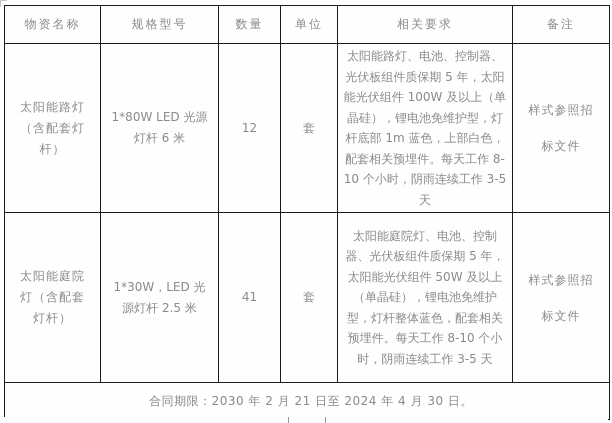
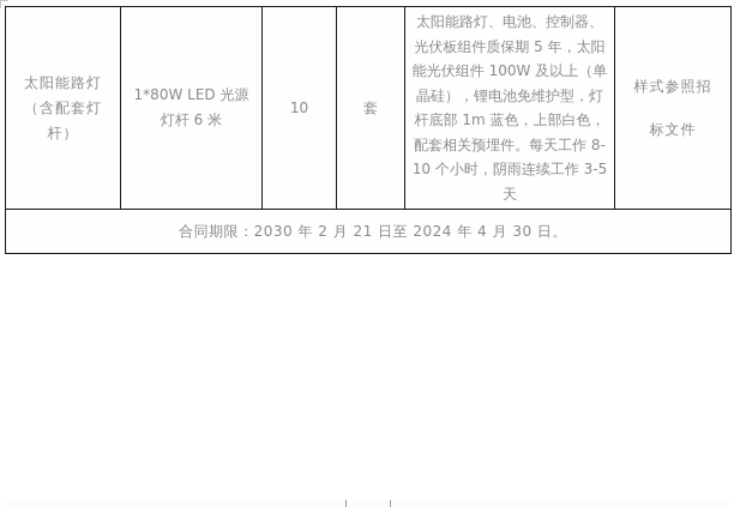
- 物资名称	规格型号	数量	单位	相关要求	备注
- 太阳能路灯（含配套灯杆）	1*80W LED 光源灯杆 6 米	12	套	太阳能路灯、电池、控制器、光伏板组件质保期 5 年，太阳能光伏组件 100W 及以上（单晶硅），锂电池免维护型，灯杆底部 1m 蓝色，上部白色，配套相关预埋件。每天工作 8-10 个小时，阴雨连续工作 3-5 天	样式参照招标文件
+ 太阳能路灯（含配套灯杆）	1*80W LED 光源灯杆 6 米	10	套	太阳能路灯、电池、控制器、光伏板组件质保期 5 年，太阳能光伏组件 100W 及以上（单晶硅），锂电池免维护型，灯杆底部 1m 蓝色，上部白色，配套相关预埋件。每天工作 8-10 个小时，阴雨连续工作 3-5 天	样式参照招标文件
- 太阳能庭院灯（含配套灯杆）	1*30W，LED 光源灯杆 2.5 米	41	套	太阳能庭院灯、电池、控制器、光伏板组件质保期 5 年，太阳能光伏组件 50W 及以上（单晶硅），锂电池免维护型，灯杆整体蓝色，配套相关预埋件。每天工作 8-10 个小时，阴雨连续工作 3-5 天	样式参照招标文件
  合同期限：2030 年 2 月 21 日至 2024 年 4 月 30 日。
